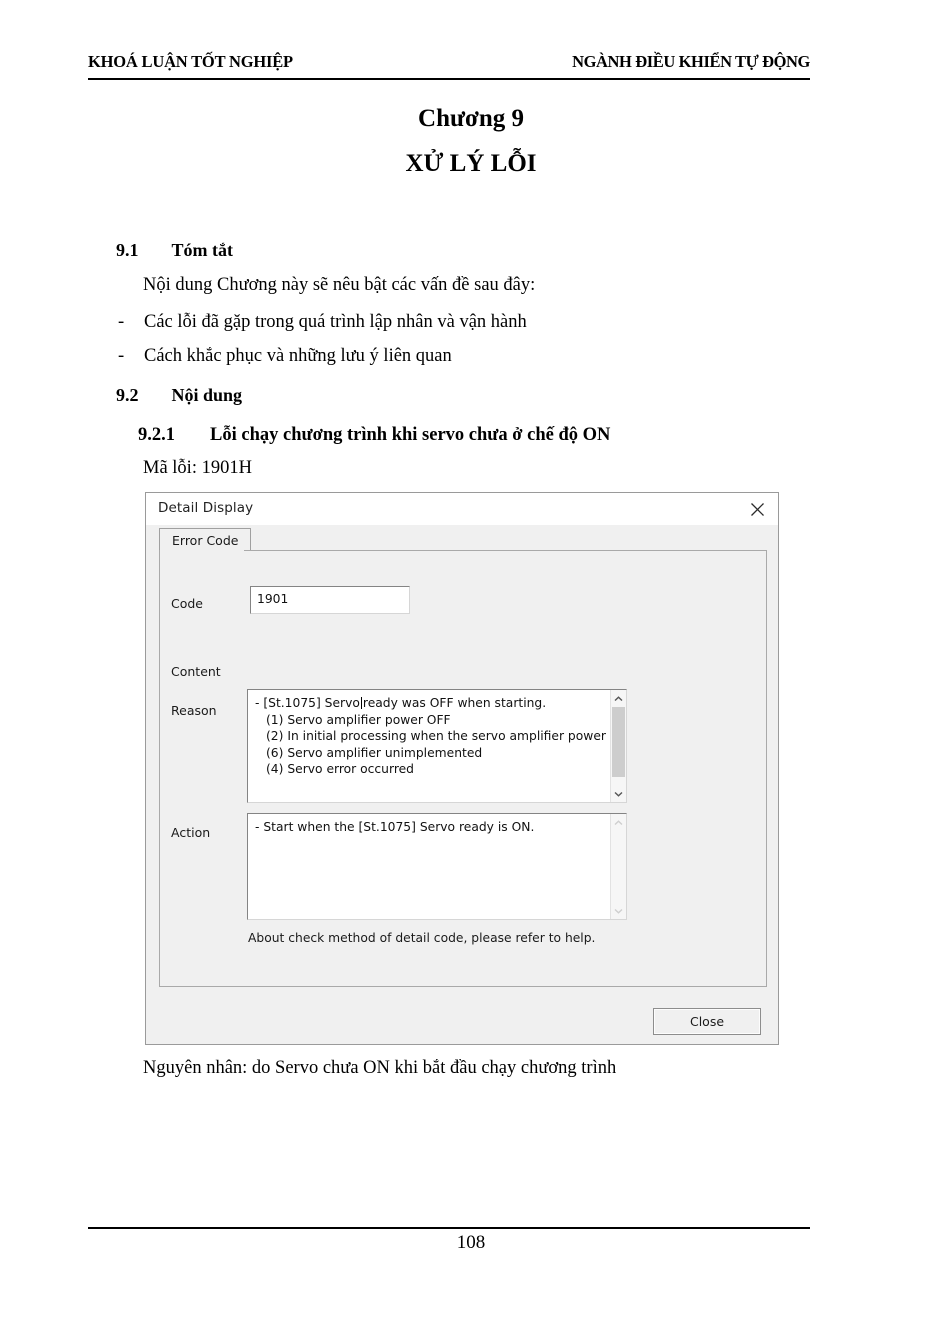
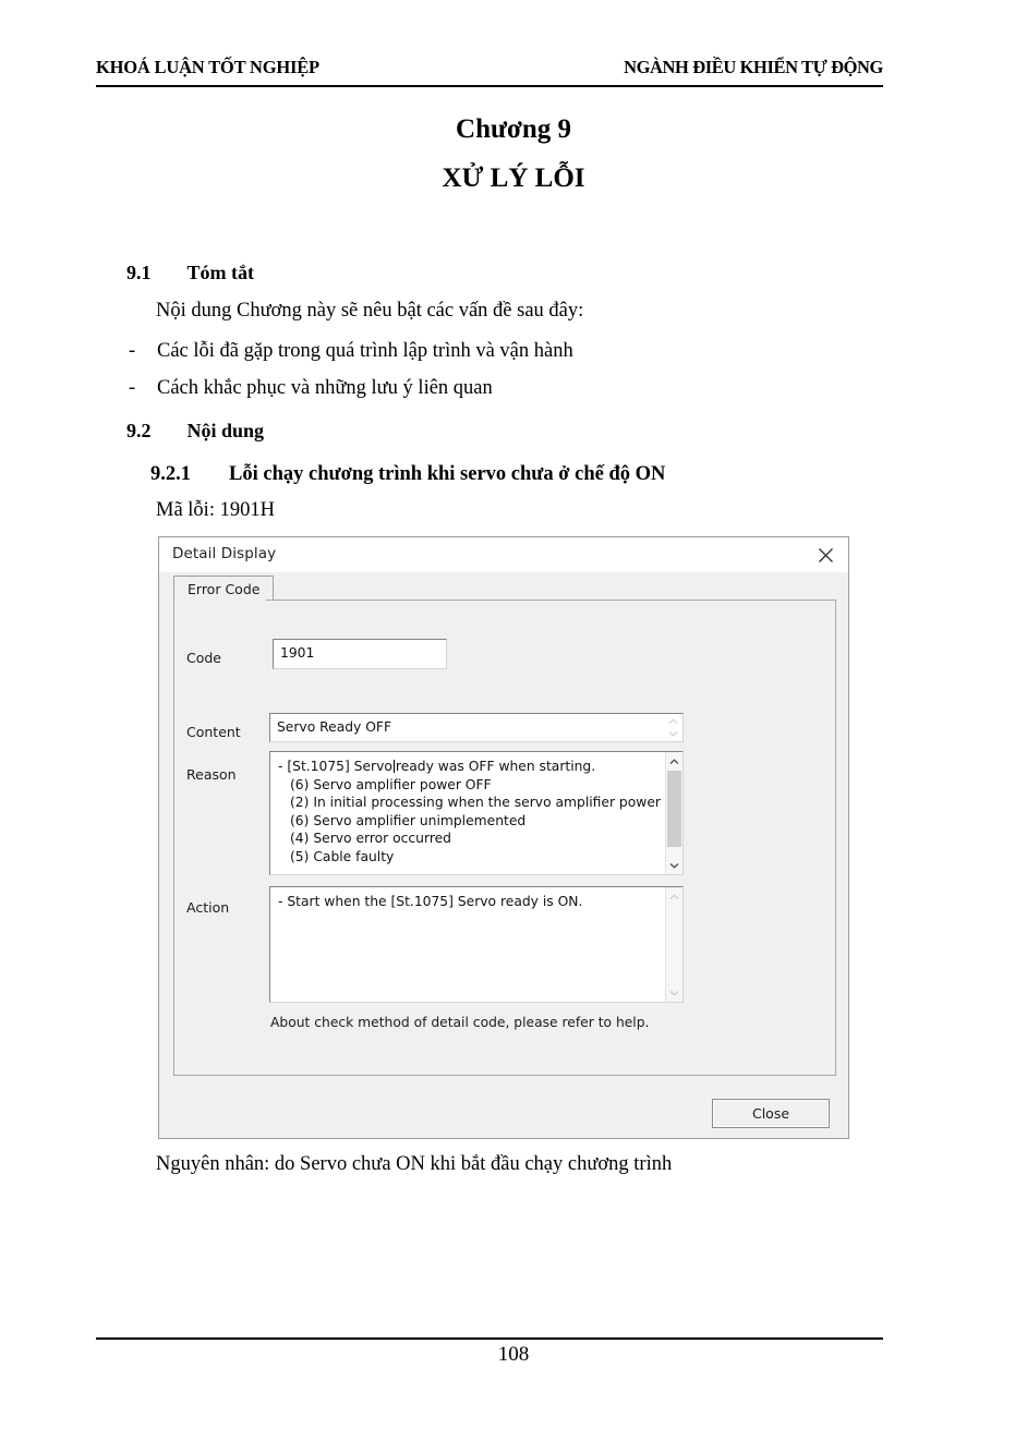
  KHOÁ LUẬN TỐT NGHIỆP
  NGÀNH ĐIỀU KHIỂN TỰ ĐỘNG
  Chương 9
  XỬ LÝ LỖI
  9.1 Tóm tắt
  Nội dung Chương này sẽ nêu bật các vấn đề sau đây:
  -
- Các lỗi đã gặp trong quá trình lập nhân và vận hành
+ Các lỗi đã gặp trong quá trình lập trình và vận hành
  -
  Cách khắc phục và những lưu ý liên quan
  9.2 Nội dung
  9.2.1 Lỗi chạy chương trình khi servo chưa ở chế độ ON
  Mã lỗi: 1901H
  Detail Display
  Error Code
  Code
  1901
  Content
+ Servo Ready OFF
  Reason
  - [St.1075] Servo ready was OFF when starting.
- (1) Servo amplifier power OFF
+ (6) Servo amplifier power OFF
  (2) In initial processing when the servo amplifier power
  (6) Servo amplifier unimplemented
  (4) Servo error occurred
+ (5) Cable faulty
  Action
  - Start when the [St.1075] Servo ready is ON.
  About check method of detail code, please refer to help.
  Close
  Nguyên nhân: do Servo chưa ON khi bắt đầu chạy chương trình
  108
